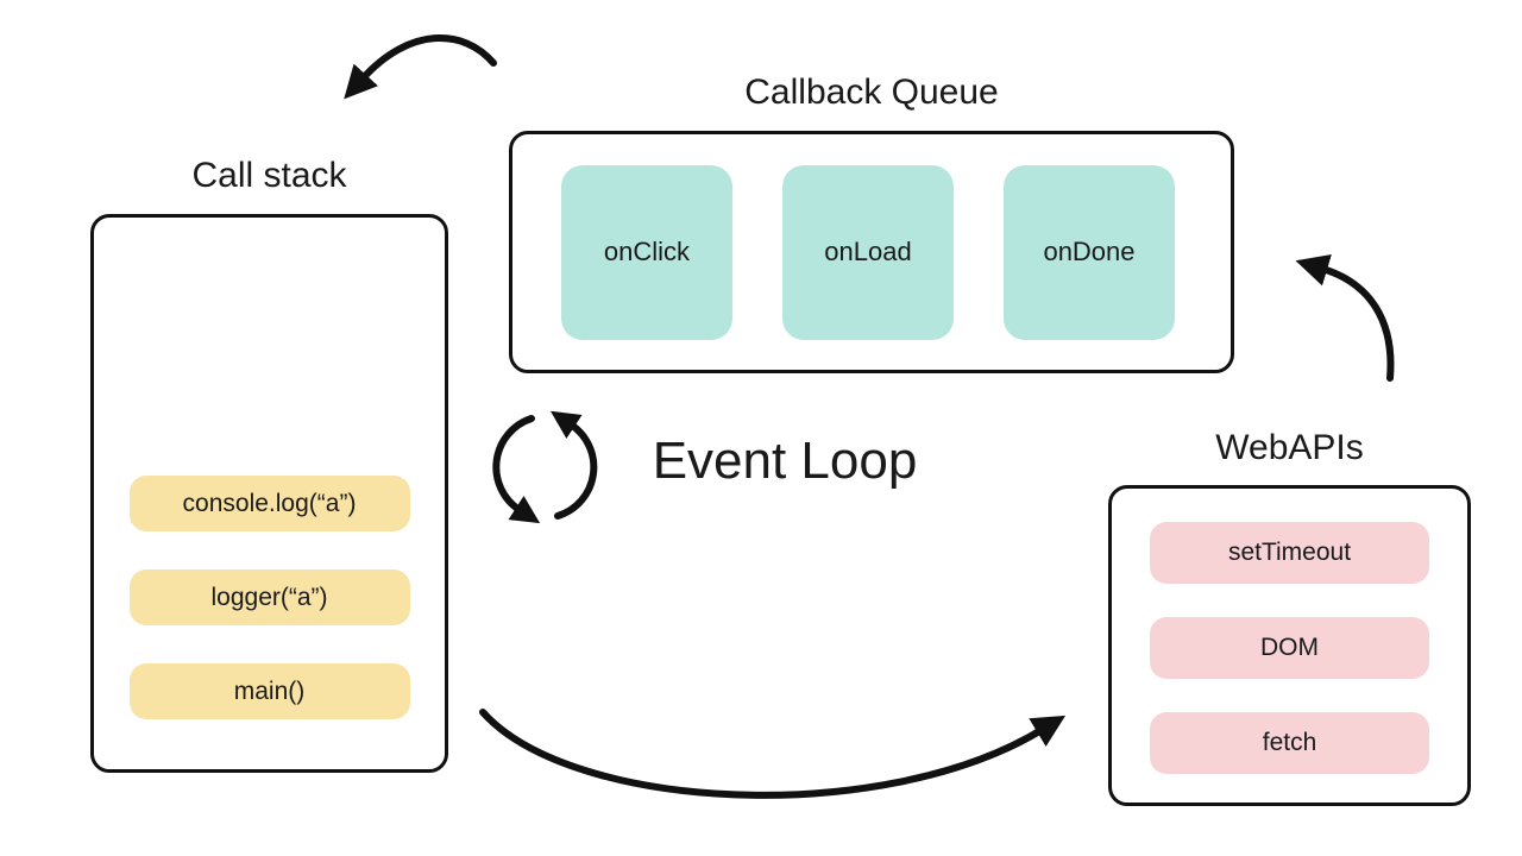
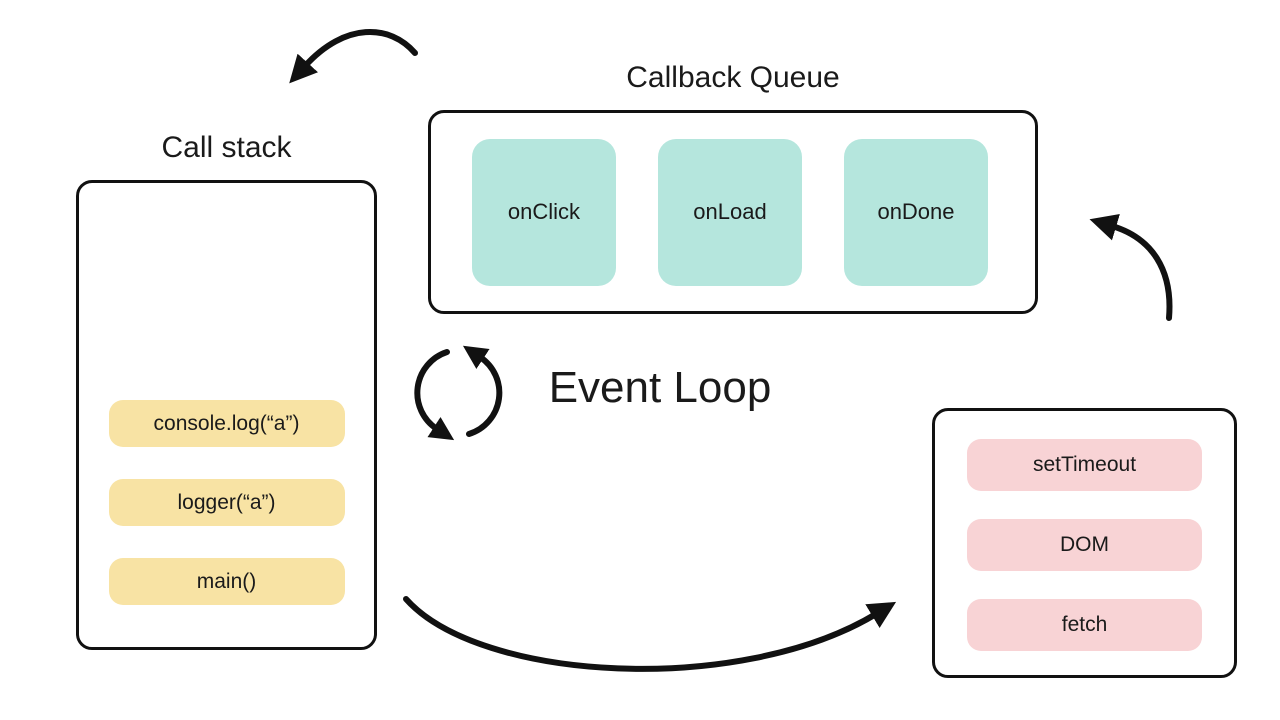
  Call stack
  Callback Queue
- WebAPIs
  console.log(“a”)
  logger(“a”)
  main()
  onClick
  onLoad
  onDone
  setTimeout
  DOM
  fetch
  Event Loop
